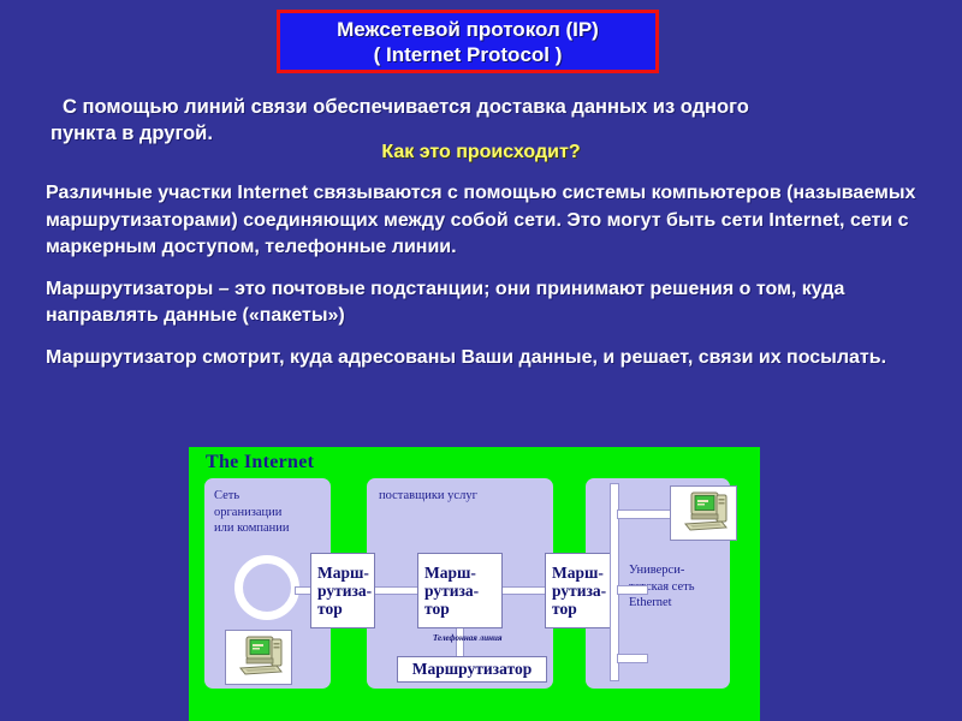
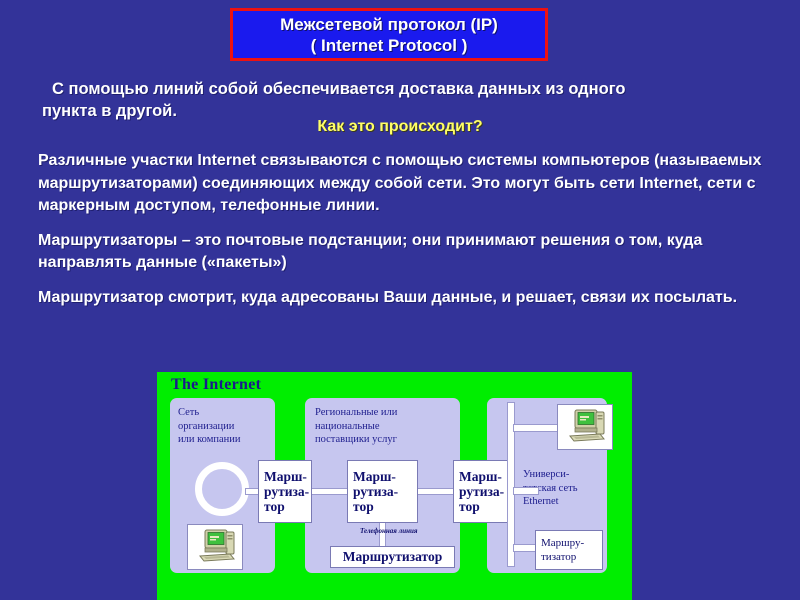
  Межсетевой протокол (IP)
  ( Internet Protocol )
- С помощью линий связи обеспечивается доставка данных из одного
+ С помощью линий собой обеспечивается доставка данных из одного
  пункта в другой.
  Как это происходит?
  Различные участки Internet связываются с помощью системы компьютеров (называемых маршрутизаторами) соединяющих между собой сети. Это могут быть сети Internet, сети с маркерным доступом, телефонные линии.
  Маршрутизаторы – это почтовые подстанции; они принимают решения о том, куда направлять данные («пакеты»)
  Маршрутизатор смотрит, куда адресованы Ваши данные, и решает, связи их посылать.
  The Internet
  Сеть
  организации
  или компании
+ Региональные или
+ национальные
  поставщики услуг
  Универси-
  ская сеть
  Ethernet
  Марш-
  рутиза-
  тор
  Марш-
  рутиза-
  тор
  Марш-
  рутиза-
  тор
  Телефонная линия
  Маршрутизатор
+ Маршру-
+ тизатор
